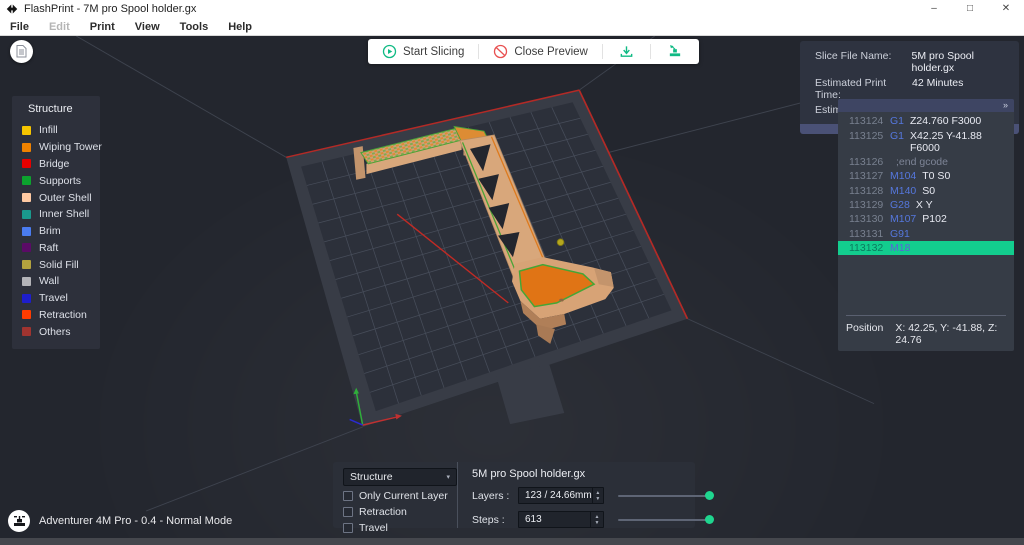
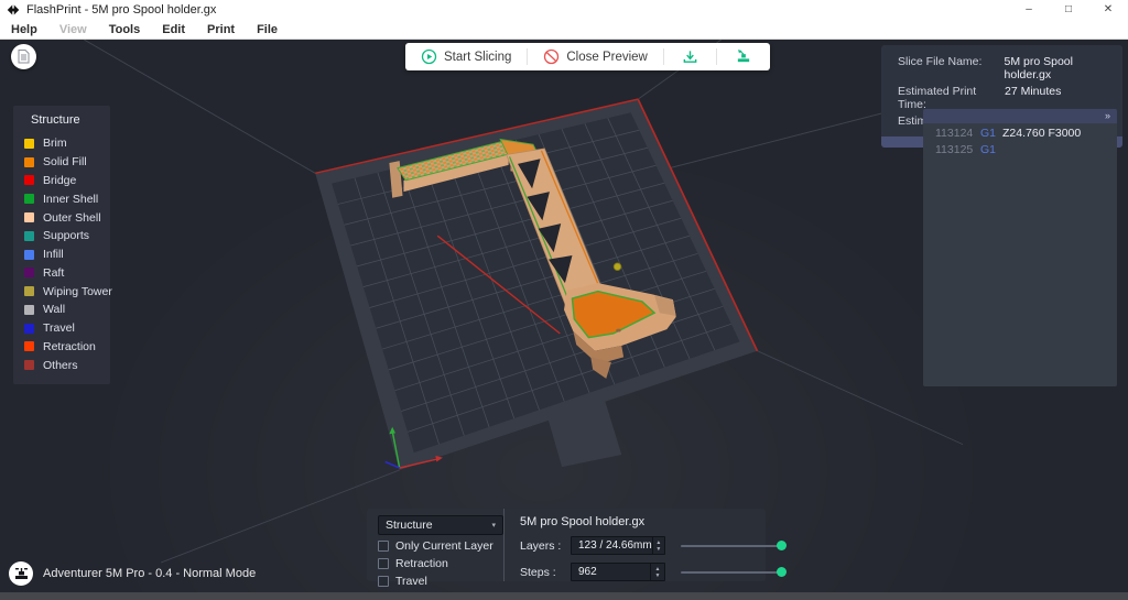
- FlashPrint - 7M pro Spool holder.gx
+ FlashPrint - 5M pro Spool holder.gx
  –
  □
  ✕
- File
+ Help
- Edit
+ View
- Print
+ Tools
- View
+ Edit
- Tools
+ Print
- Help
+ File
  Structure
- Infill
+ Brim
- Wiping Tower
+ Solid Fill
  Bridge
- Supports
+ Inner Shell
  Outer Shell
- Inner Shell
+ Supports
- Brim
+ Infill
  Raft
- Solid Fill
+ Wiping Tower
  Wall
  Travel
  Retraction
  Others
  Start Slicing
  Close Preview
  Slice File Name:
  5M pro Spool holder.gx
  Estimated Print Time:
- 42 Minutes
+ 27 Minutes
  »
  113124
  G1
  Z24.760 F3000
  113125
  G1
- X42.25 Y-41.88 F6000
- 113126
- ;end gcode
- 113127
- M104
- T0 S0
- 113128
- M140
- S0
- 113129
- G28
- X Y
- 113130
- M107
- P102
- 113131
- G91
- 113132
- M18
- Position
- X: 42.25, Y: -41.88, Z: 24.76
  Structure
  Only Current Layer
  Retraction
  Travel
  5M pro Spool holder.gx
  Layers :
  123 / 24.66mm
  Steps :
- 613
+ 962
- Adventurer 4M Pro - 0.4 - Normal Mode
+ Adventurer 5M Pro - 0.4 - Normal Mode
